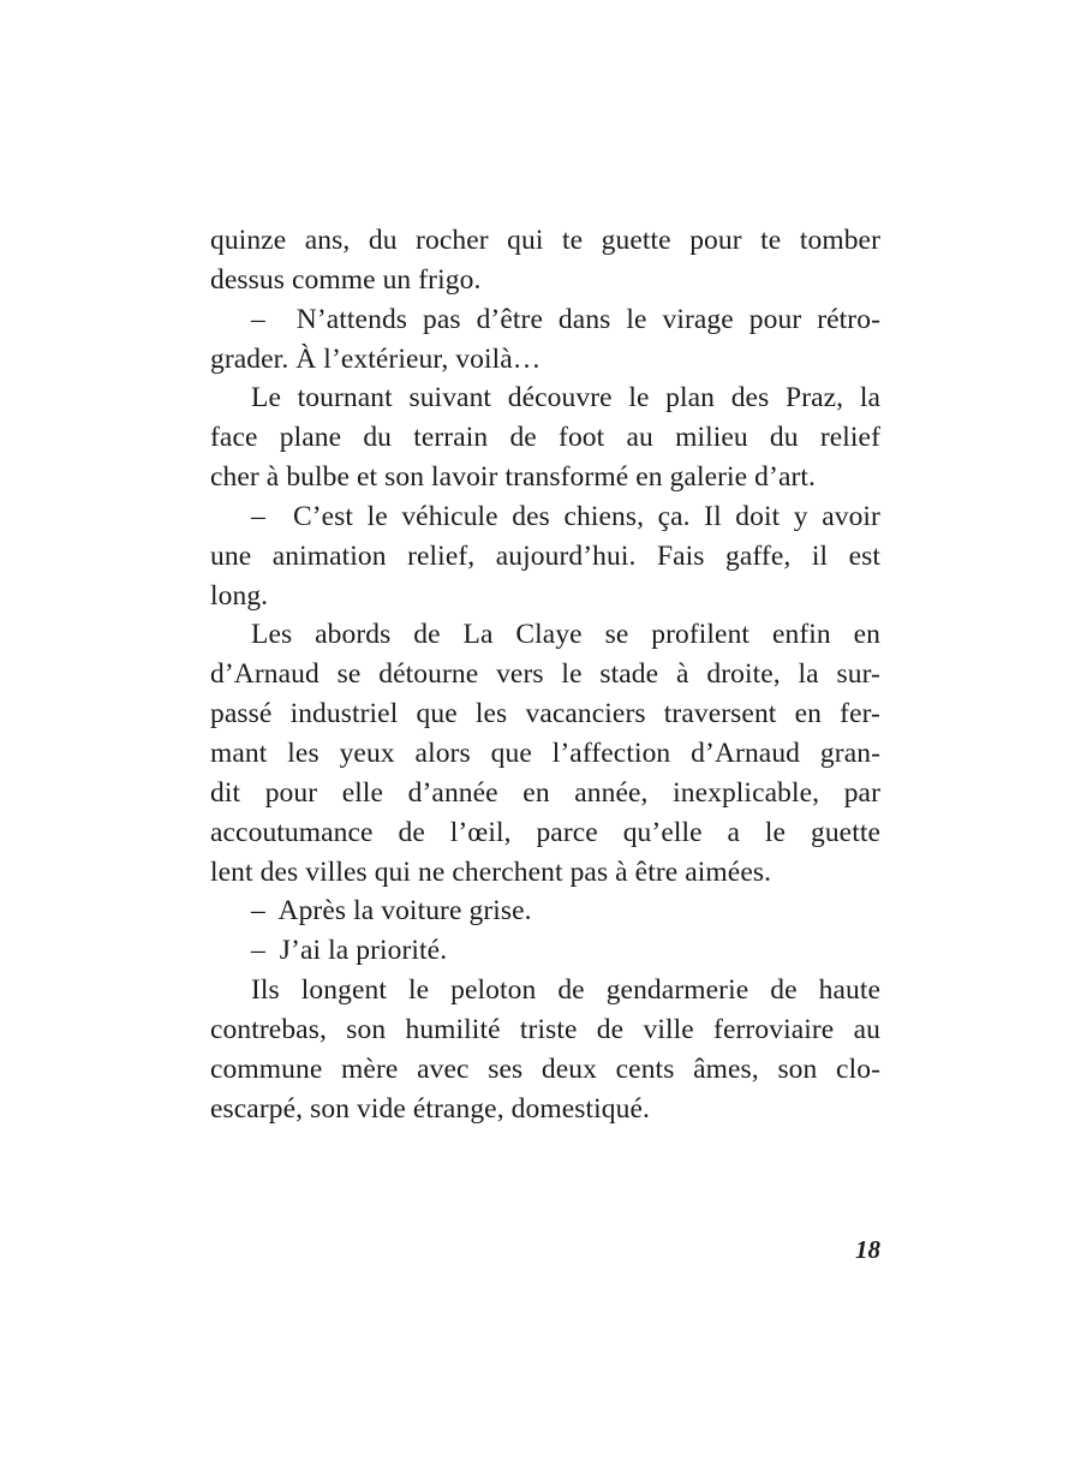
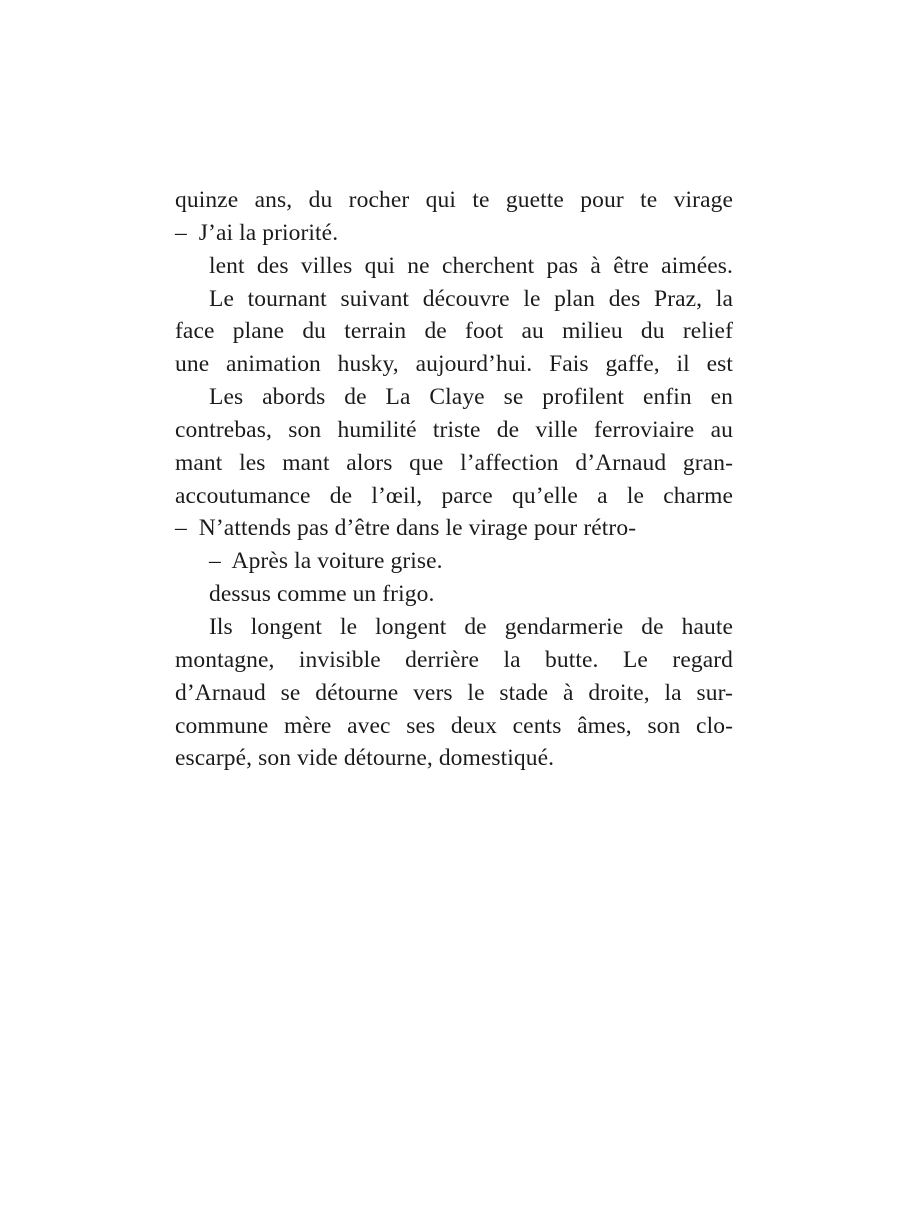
- quinze ans, du rocher qui te guette pour te tomber
+ quinze ans, du rocher qui te guette pour te virage
- dessus comme un frigo.
+ – J’ai la priorité.
- – N’attends pas d’être dans le virage pour rétro-
+ lent des villes qui ne cherchent pas à être aimées.
- grader. À l’extérieur, voilà…
  Le tournant suivant découvre le plan des Praz, la
  face plane du terrain de foot au milieu du relief
- cher à bulbe et son lavoir transformé en galerie d’art.
- – C’est le véhicule des chiens, ça. Il doit y avoir
- une animation relief, aujourd’hui. Fais gaffe, il est
+ une animation husky, aujourd’hui. Fais gaffe, il est
- long.
  Les abords de La Claye se profilent enfin en
- d’Arnaud se détourne vers le stade à droite, la sur-
+ contrebas, son humilité triste de ville ferroviaire au
- passé industriel que les vacanciers traversent en fer-
- mant les yeux alors que l’affection d’Arnaud gran-
+ mant les mant alors que l’affection d’Arnaud gran-
- dit pour elle d’année en année, inexplicable, par
- accoutumance de l’œil, parce qu’elle a le guette
+ accoutumance de l’œil, parce qu’elle a le charme
- lent des villes qui ne cherchent pas à être aimées.
+ – N’attends pas d’être dans le virage pour rétro-
  – Après la voiture grise.
- – J’ai la priorité.
+ dessus comme un frigo.
- Ils longent le peloton de gendarmerie de haute
+ Ils longent le longent de gendarmerie de haute
+ montagne, invisible derrière la butte. Le regard
- contrebas, son humilité triste de ville ferroviaire au
+ d’Arnaud se détourne vers le stade à droite, la sur-
  commune mère avec ses deux cents âmes, son clo-
- escarpé, son vide étrange, domestiqué.
+ escarpé, son vide détourne, domestiqué.
- 18
